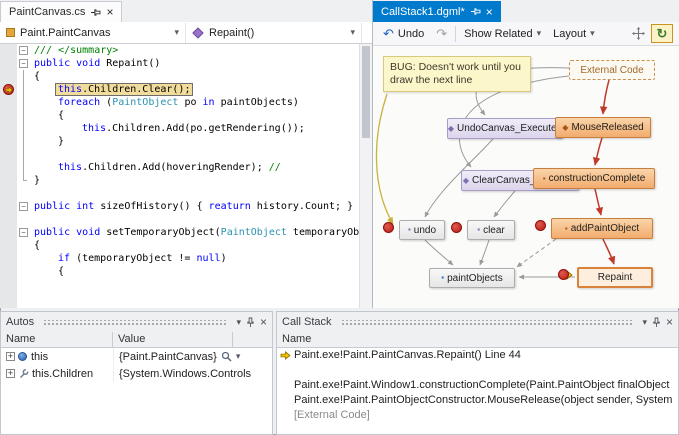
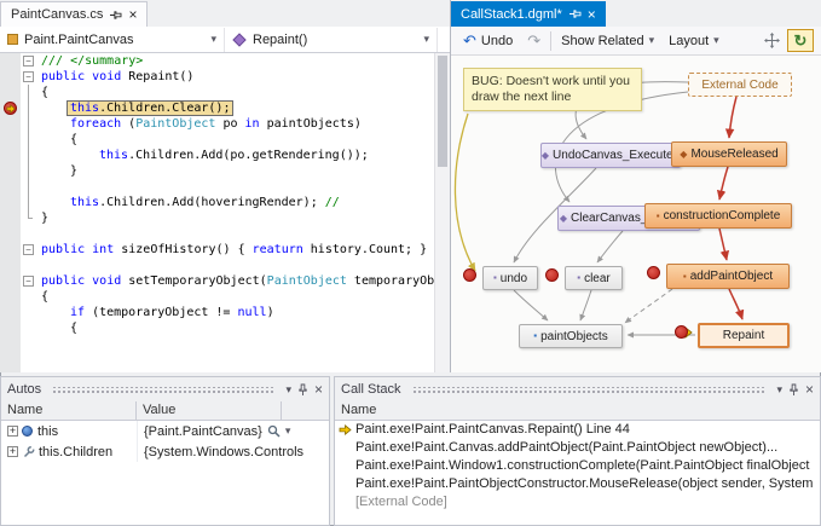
  PaintCanvas.cs
  ×
  Paint.PaintCanvas
  ▾
  Repaint()
  ▾
  −
  /// </summary>
  −
  public void Repaint()
  {
  this.Children.Clear();
  foreach (PaintObject po in paintObjects)
  {
  this.Children.Add(po.getRendering());
  }
  this.Children.Add(hoveringRender); //
  }
  −
  public int sizeOfHistory() { reaturn history.Count; }
  −
  public void setTemporaryObject(PaintObject temporaryOb
  {
  if (temporaryObject != null)
  {
  CallStack1.dgml*
  ×
  ↶
  Undo
  ↷
  Show Related
  ▾
  Layout
  ▾
  ↻
  BUG: Doesn't work until you draw the next line
  External Code
  ◆
  UndoCanvas_Execute
  ◆
  MouseReleased
  ◆
  ▪
  constructionComplete
  ▪
  undo
  ▪
  clear
  ▪
  addPaintObject
  ▪
  paintObjects
  Repaint
  Autos
  ▾
  ×
  Name
  Value
  +
  this
  {Paint.PaintCanvas}
  ▾
  +
  this.Children
  {System.Windows.Controls
  Call Stack
  ▾
  ×
  Name
  Paint.exe!Paint.PaintCanvas.Repaint() Line 44
+ Paint.exe!Paint.Canvas.addPaintObject(Paint.PaintObject newObject)...
  Paint.exe!Paint.Window1.constructionComplete(Paint.PaintObject finalObject
  Paint.exe!Paint.PaintObjectConstructor.MouseRelease(object sender, System
  [External Code]
